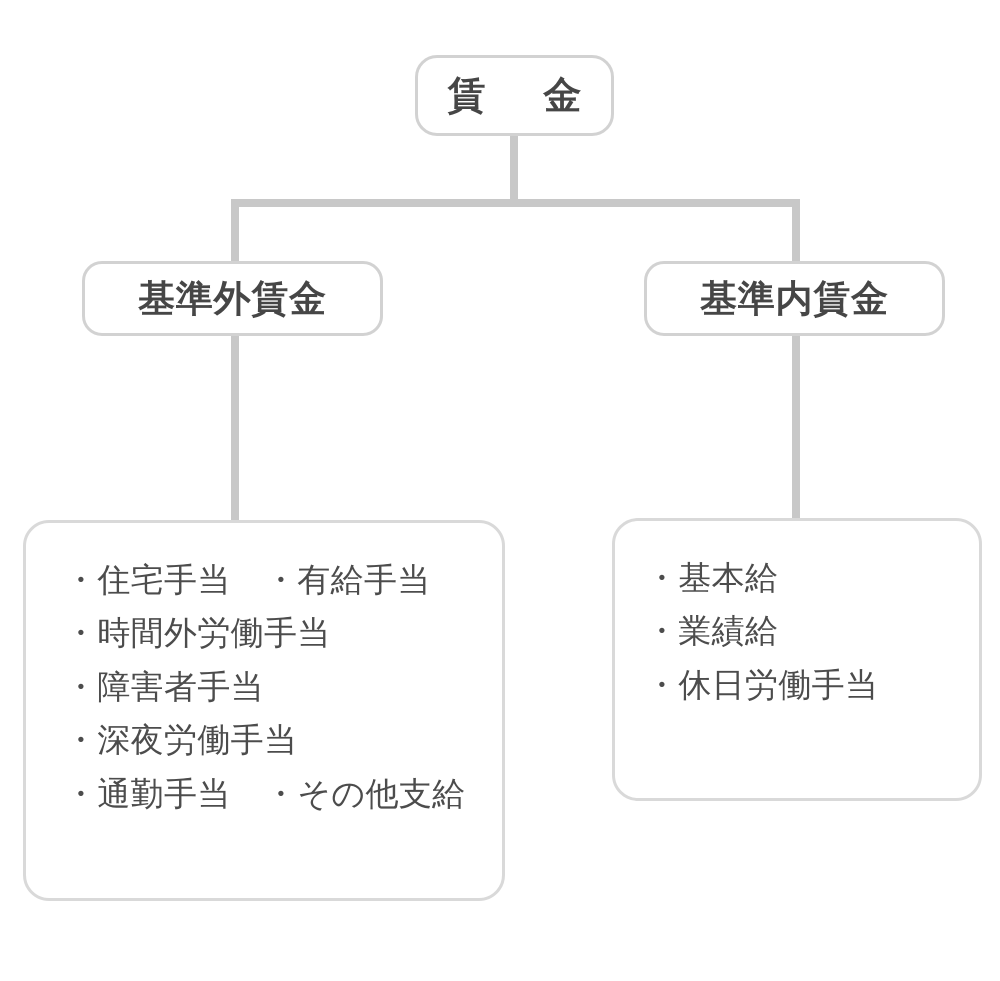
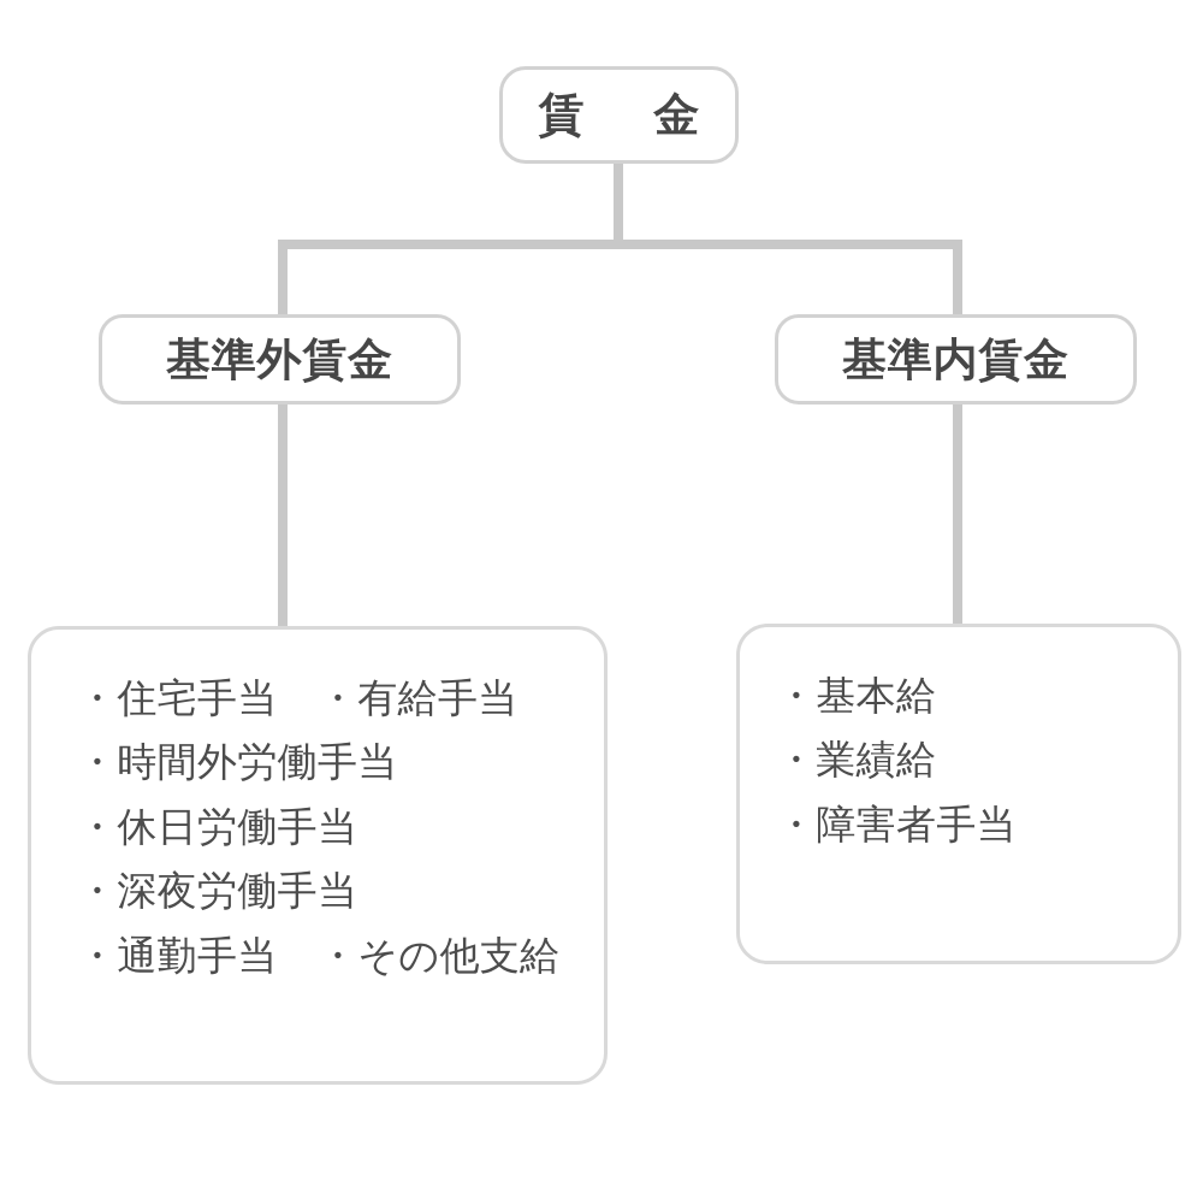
  賃 金
  基準外賃金
  基準内賃金
  ・住宅手当 ・有給手当
  ・時間外労働手当
- ・障害者手当
+ ・休日労働手当
  ・深夜労働手当
  ・通勤手当 ・その他支給
  ・基本給
  ・業績給
- ・休日労働手当
+ ・障害者手当
